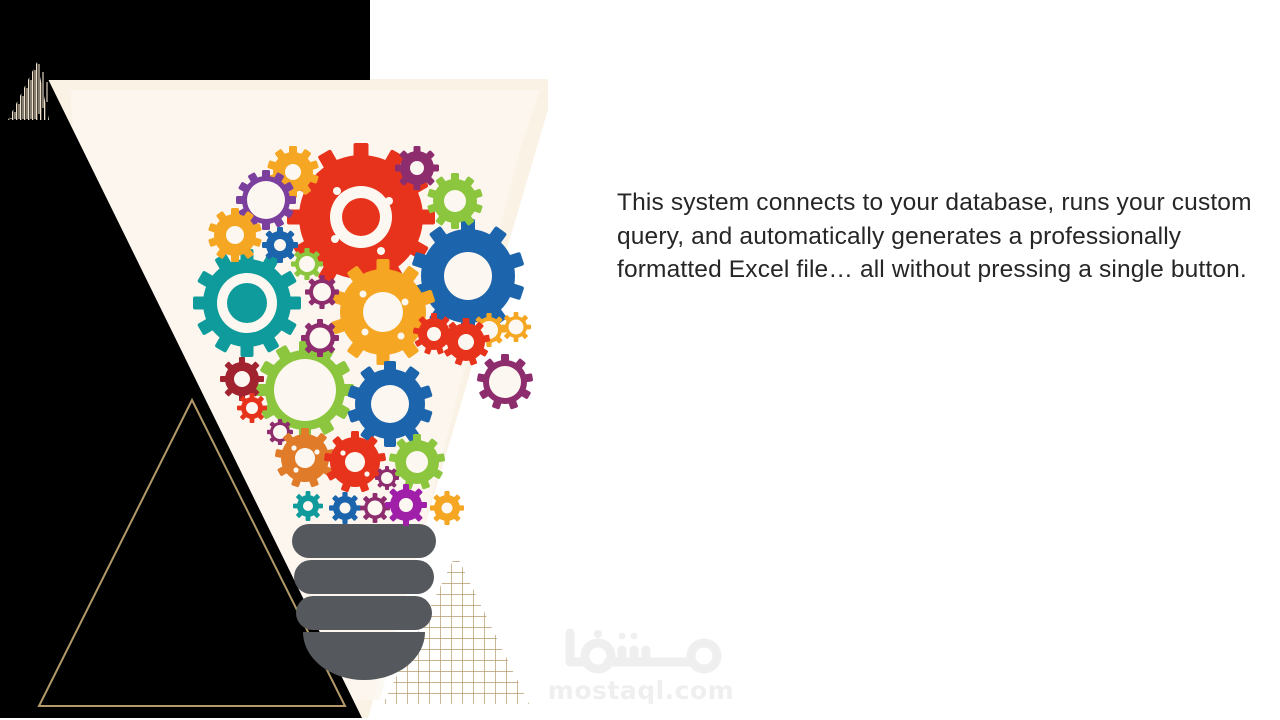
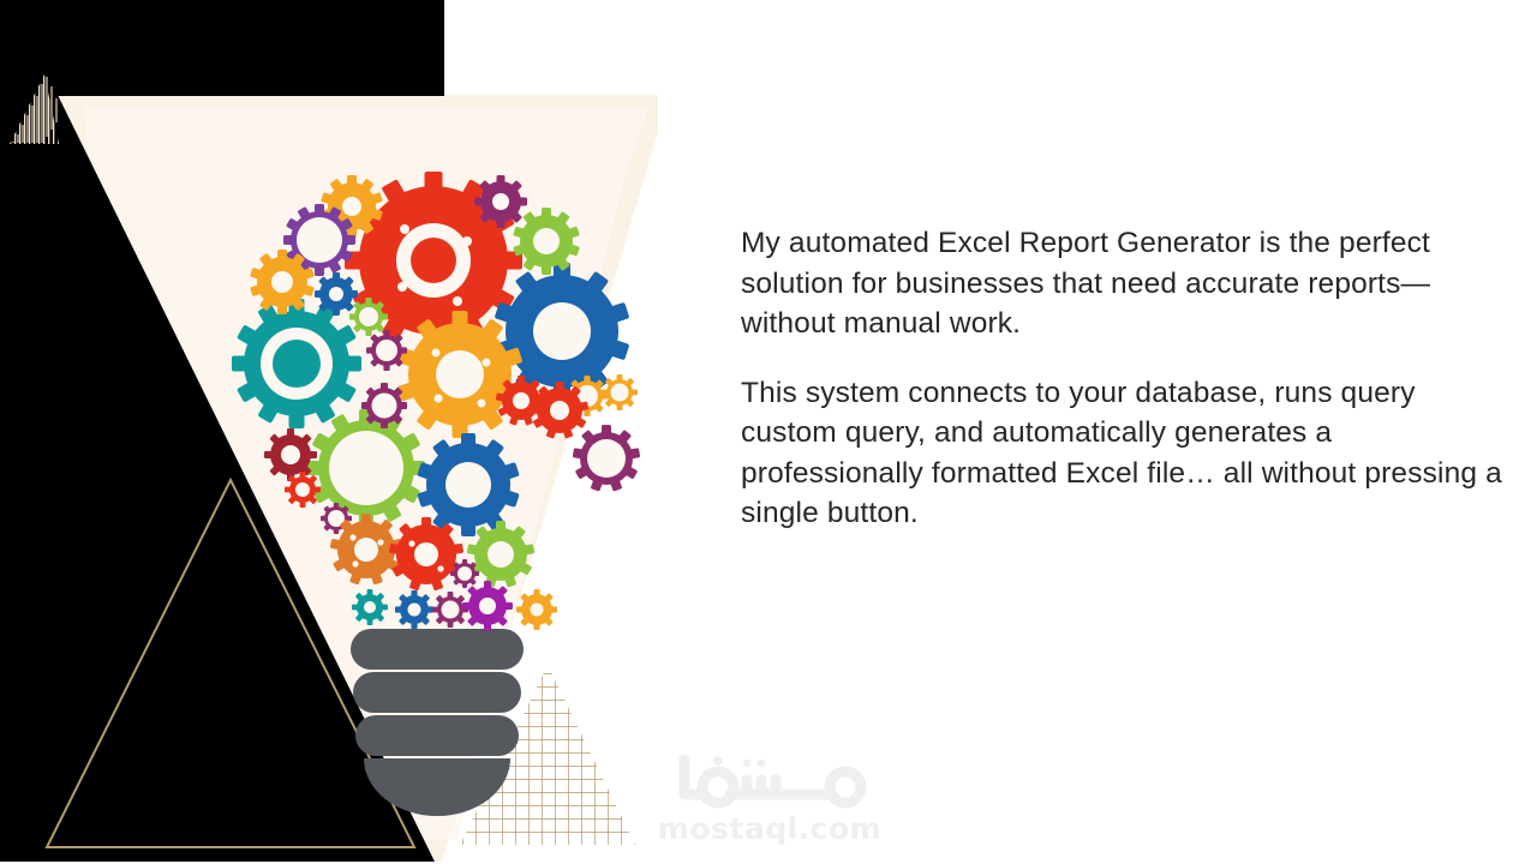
+ My automated Excel Report Generator is the perfect solution for businesses that need accurate reports—without manual work.
- This system connects to your database, runs your custom query, and automatically generates a professionally formatted Excel file… all without pressing a single button.
+ This system connects to your database, runs query custom query, and automatically generates a professionally formatted Excel file… all without pressing a single button.
